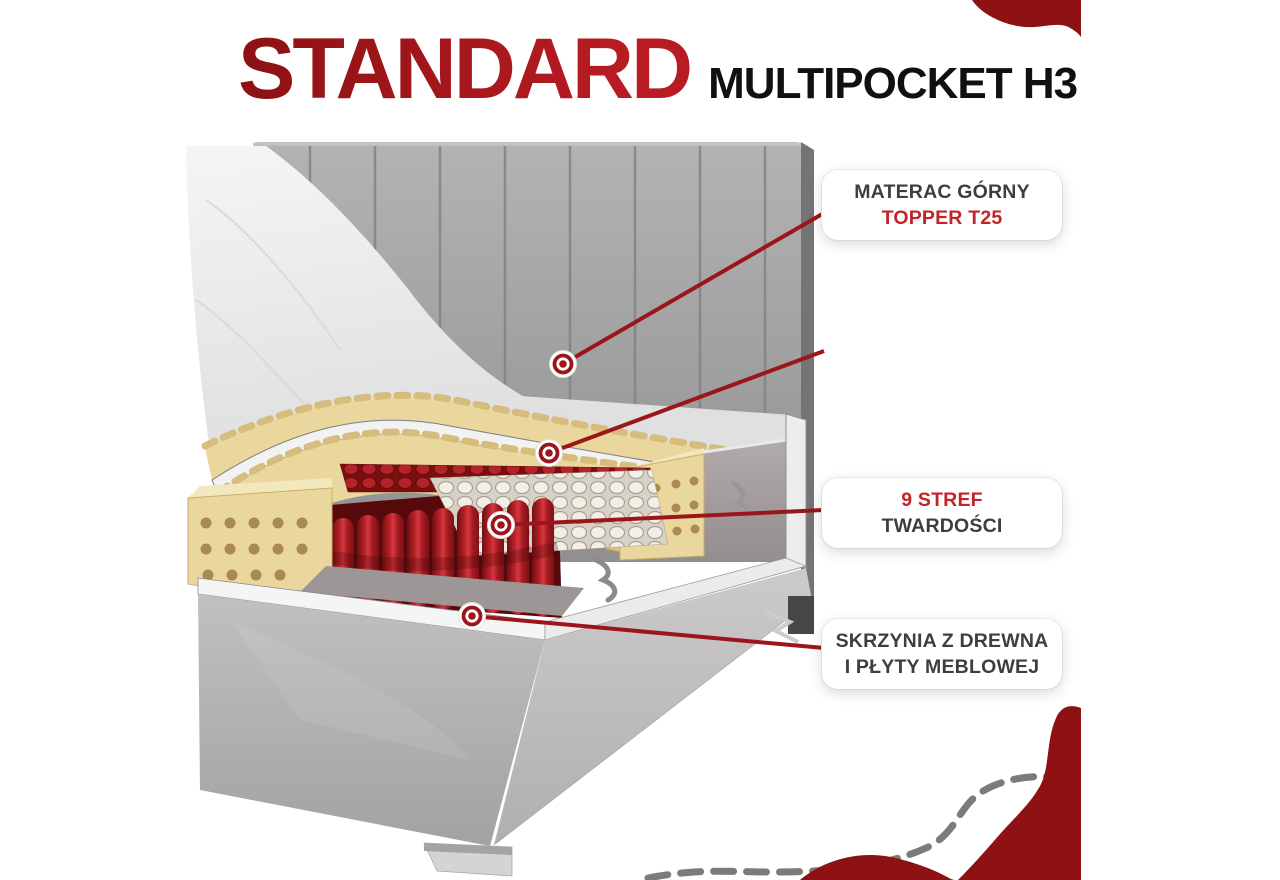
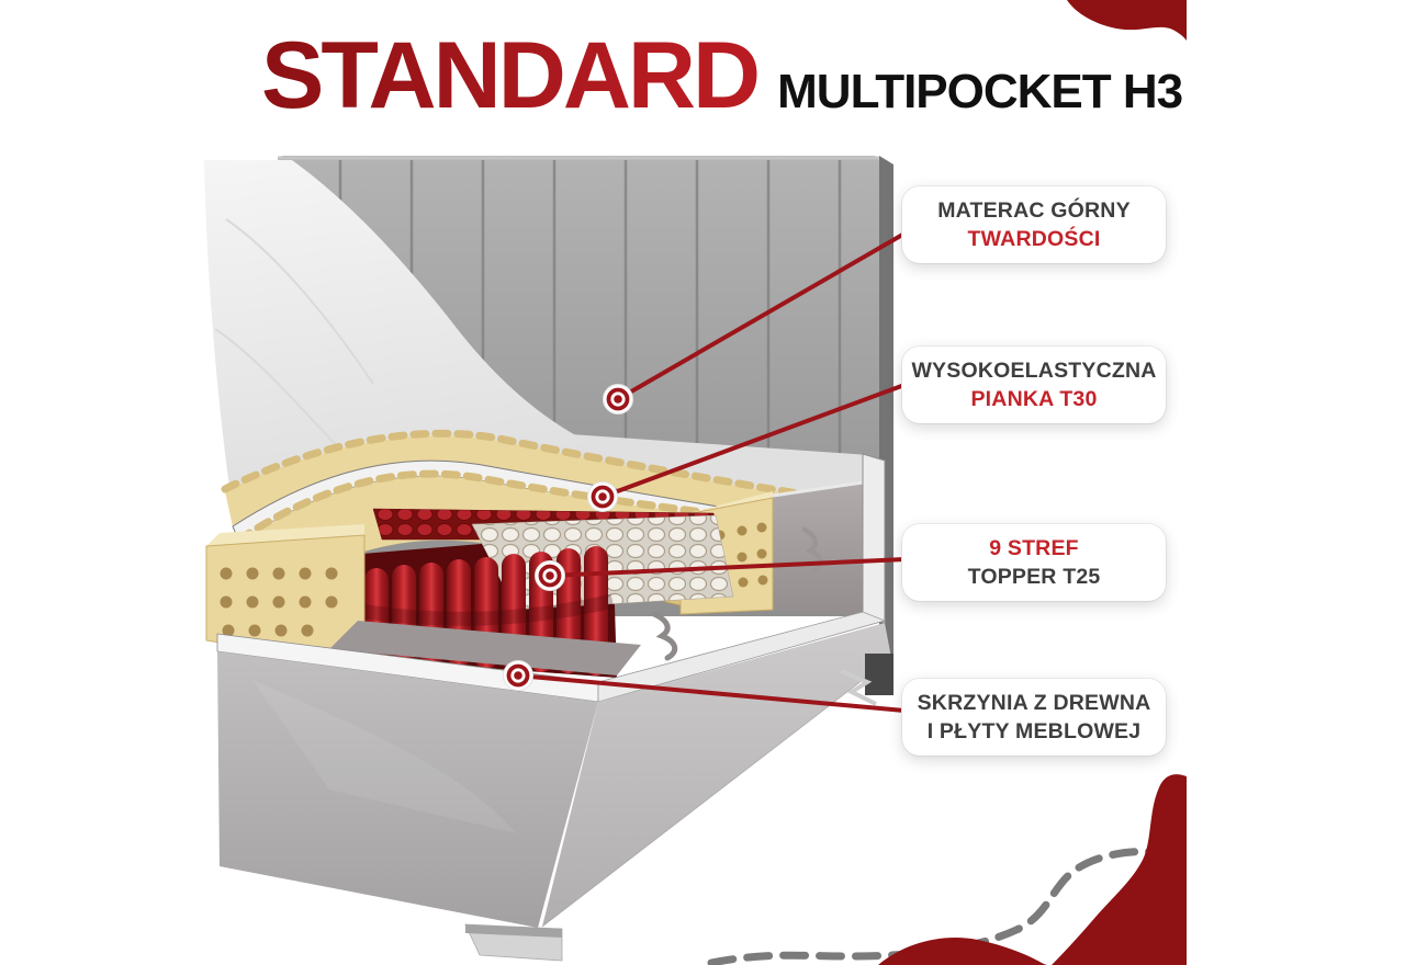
  STANDARD
  MULTIPOCKET H3
  MATERAC GÓRNY
- TOPPER T25
+ TWARDOŚCI
+ WYSOKOELASTYCZNA
+ PIANKA T30
  9 STREF
- TWARDOŚCI
+ TOPPER T25
  SKRZYNIA Z DREWNA
  I PŁYTY MEBLOWEJ
